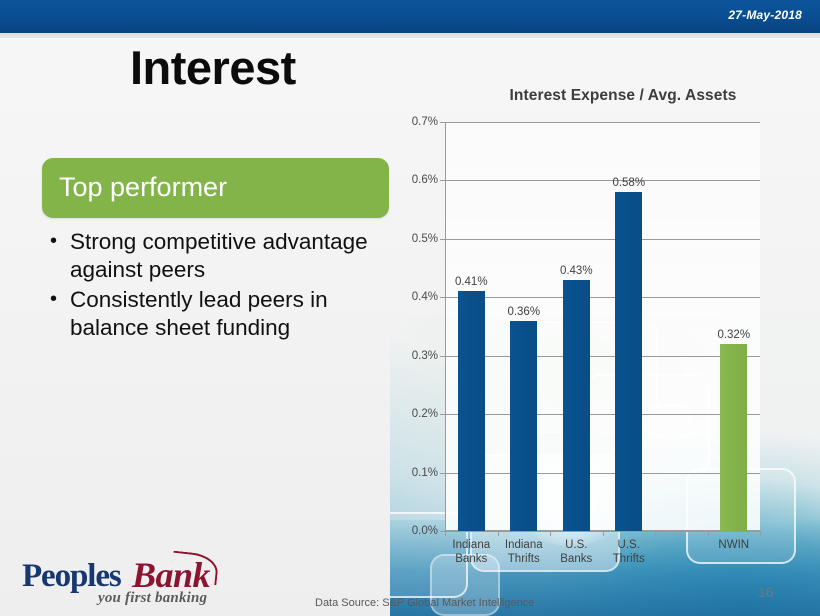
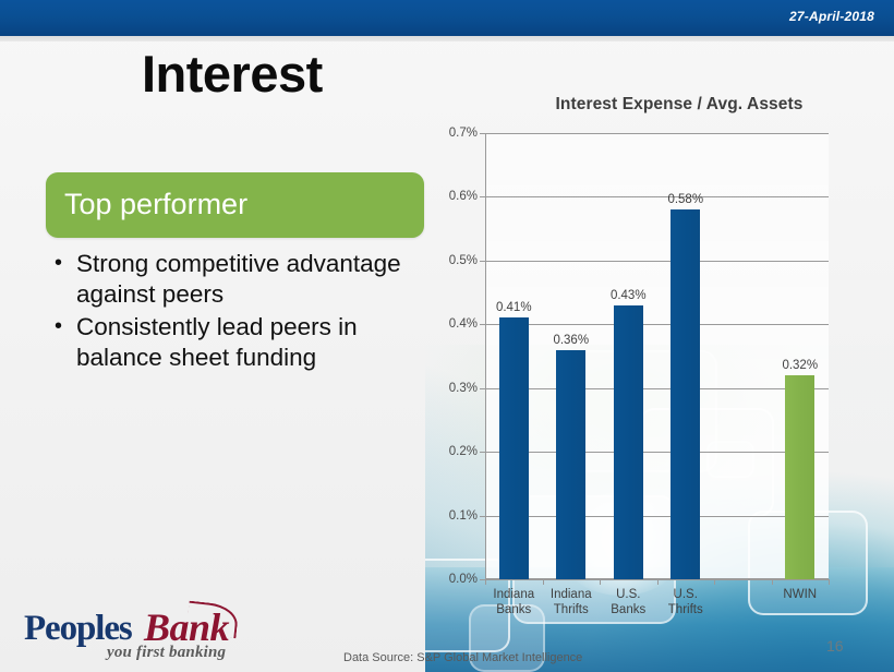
- 27-May-2018
+ 27-April-2018
  Interest
  Top performer
  Strong competitive advantage against peers
  Consistently lead peers in balance sheet funding
  Interest Expense / Avg. Assets
  0.0%
  0.1%
  0.2%
  0.3%
  0.4%
  0.5%
  0.6%
  0.7%
  0.41%
  Indiana
  Banks
  0.36%
  Indiana
  Thrifts
  0.43%
  U.S.
  Banks
  0.58%
  U.S.
  Thrifts
  0.32%
  NWIN
  Peoples
  Bank
  you first banking
  Data Source: S&P Global Market Intelligence
  16
